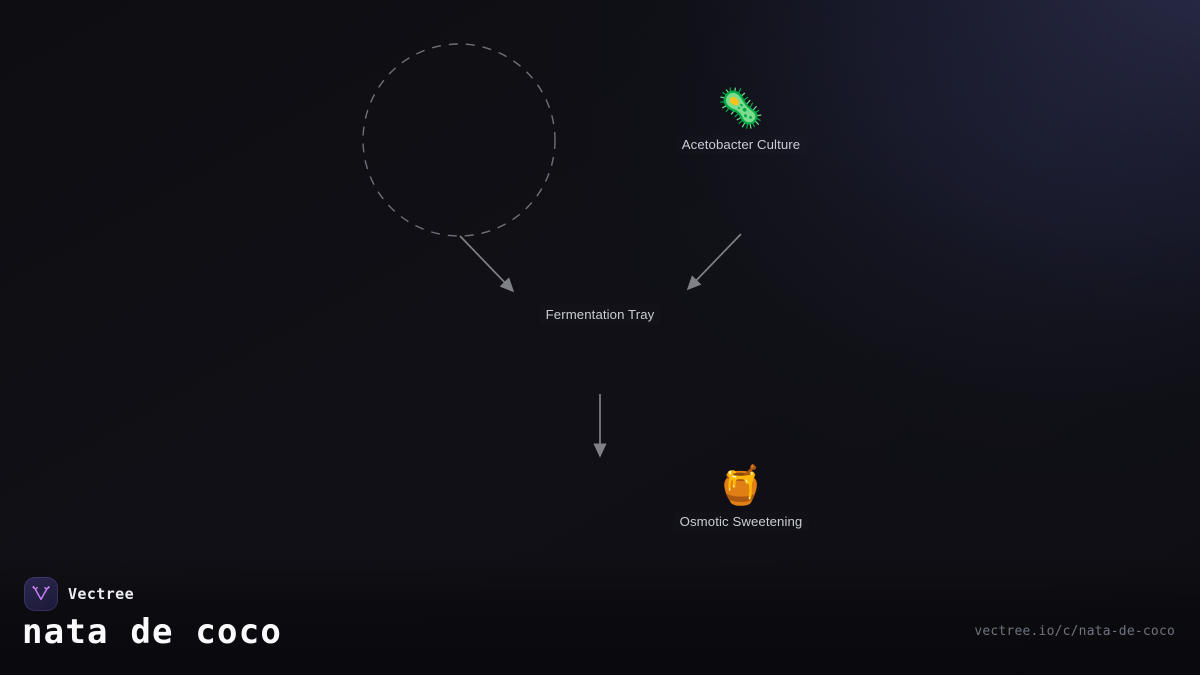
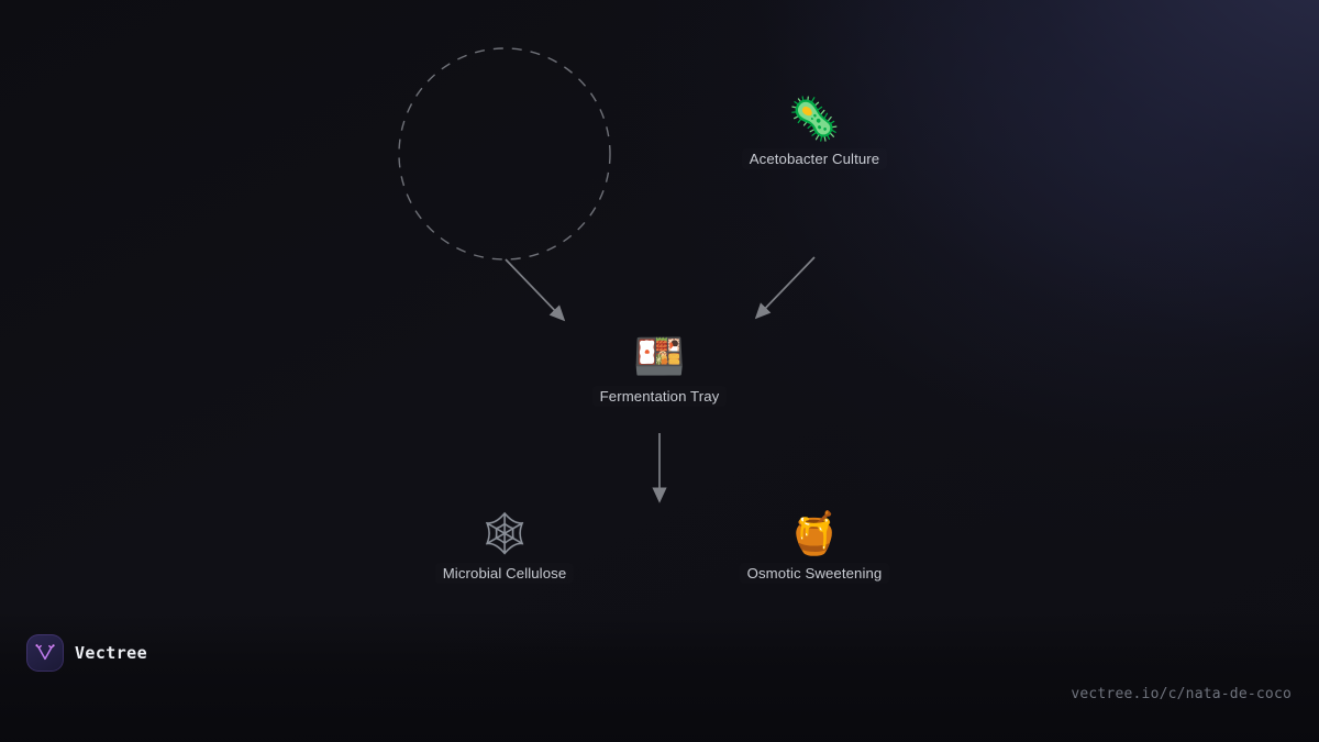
  🦠
  Acetobacter Culture
+ 🍱
  Fermentation Tray
+ 🕸
+ Microbial Cellulose
  🍯
  Osmotic Sweetening
  Vectree
- nata de coco
  vectree.io/c/nata-de-coco
